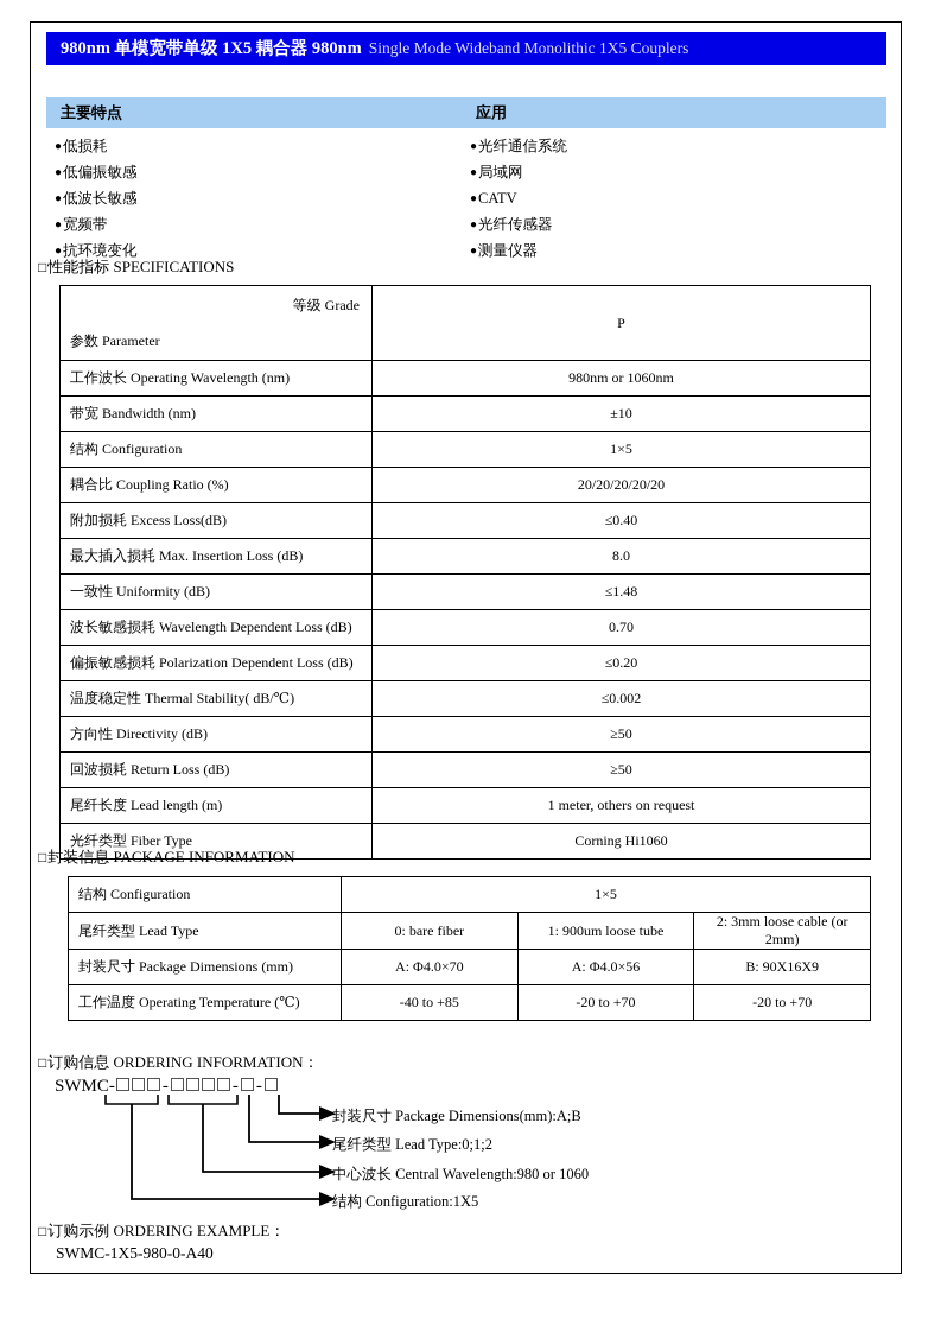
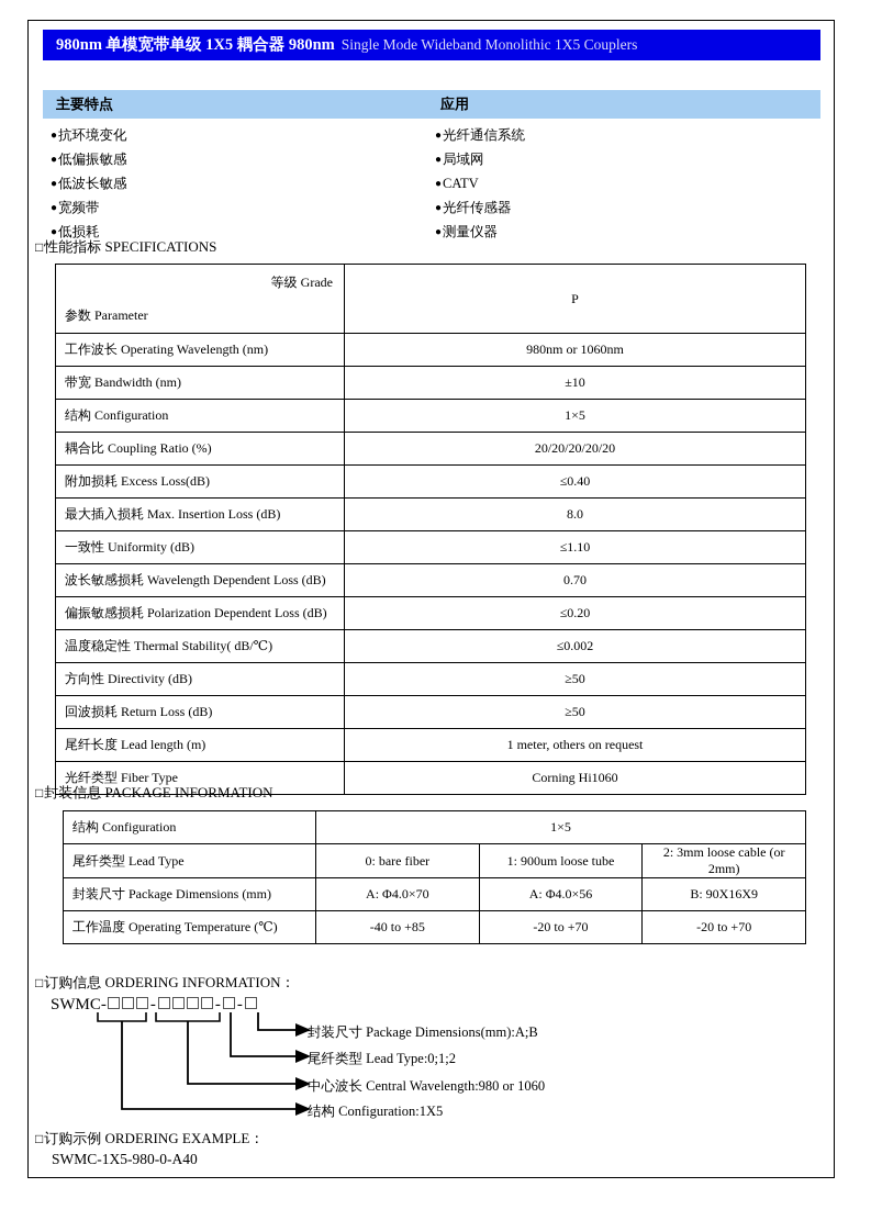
  980nm 单模宽带单级 1X5 耦合器 980nm
  Single Mode Wideband Monolithic 1X5 Couplers
  主要特点
  应用
- ●低损耗
+ ●抗环境变化
  ●低偏振敏感
  ●低波长敏感
  ●宽频带
- ●抗环境变化
+ ●低损耗
  ●光纤通信系统
  ●局域网
  ●CATV
  ●光纤传感器
  ●测量仪器
  □性能指标 SPECIFICATIONS
  等级 Grade 参数 Parameter	P
  工作波长 Operating Wavelength (nm)	980nm or 1060nm
  带宽 Bandwidth (nm)	±10
  结构 Configuration	1×5
  耦合比 Coupling Ratio (%)	20/20/20/20/20
  附加损耗 Excess Loss(dB)	≤0.40
  最大插入损耗 Max. Insertion Loss (dB)	8.0
- 一致性 Uniformity (dB)	≤1.48
+ 一致性 Uniformity (dB)	≤1.10
  波长敏感损耗 Wavelength Dependent Loss (dB)	0.70
  偏振敏感损耗 Polarization Dependent Loss (dB)	≤0.20
  温度稳定性 Thermal Stability( dB/℃)	≤0.002
  方向性 Directivity (dB)	≥50
  回波损耗 Return Loss (dB)	≥50
  尾纤长度 Lead length (m)	1 meter, others on request
  光纤类型 Fiber Type	Corning Hi1060
  □封装信息 PACKAGE INFORMATION
  结构 Configuration	1×5
  尾纤类型 Lead Type	0: bare fiber	1: 900um loose tube	2: 3mm loose cable (or 2mm)
  封装尺寸 Package Dimensions (mm)	A: Φ4.0×70	A: Φ4.0×56	B: 90X16X9
  工作温度 Operating Temperature (℃)	-40 to +85	-20 to +70	-20 to +70
  □订购信息 ORDERING INFORMATION：
  SWMC-
  - - -
  封装尺寸 Package Dimensions(mm):A;B
  尾纤类型 Lead Type:0;1;2
  中心波长 Central Wavelength:980 or 1060
  结构 Configuration:1X5
  □订购示例 ORDERING EXAMPLE：
  SWMC-1X5-980-0-A40
